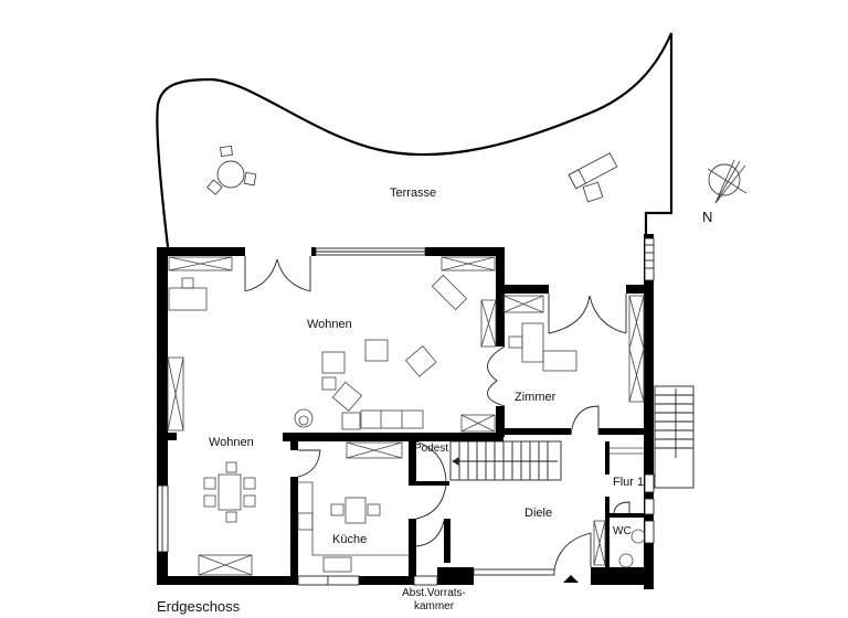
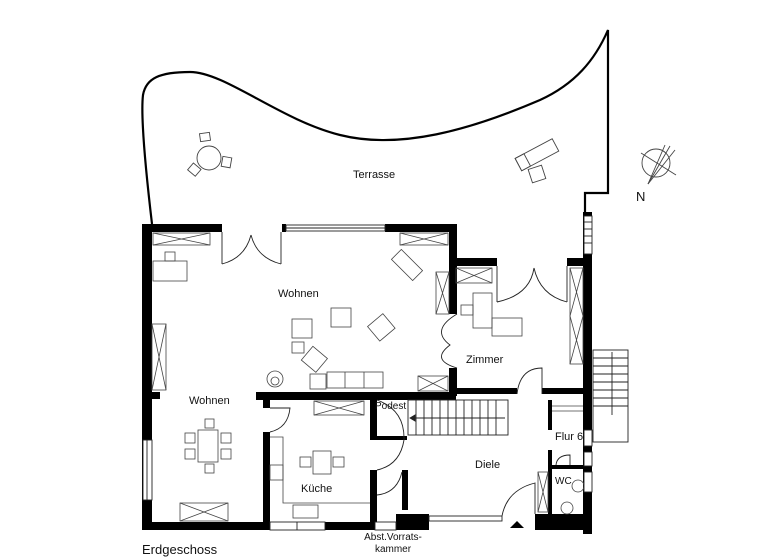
  Terrasse
  N
  Wohnen
  Zimmer
  Wohnen
  Podest
- Flur 1
+ Flur 6
  Diele
  WC
  Küche
  Abst.Vorrats-
  kammer
  Erdgeschoss
